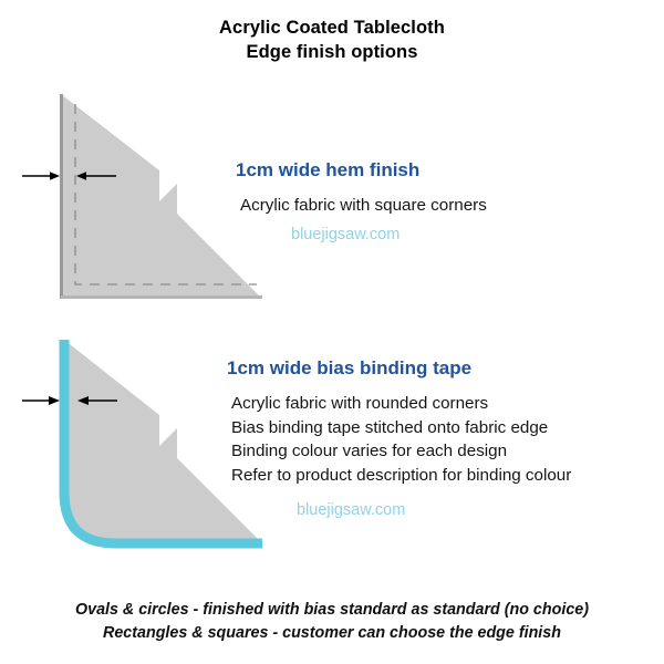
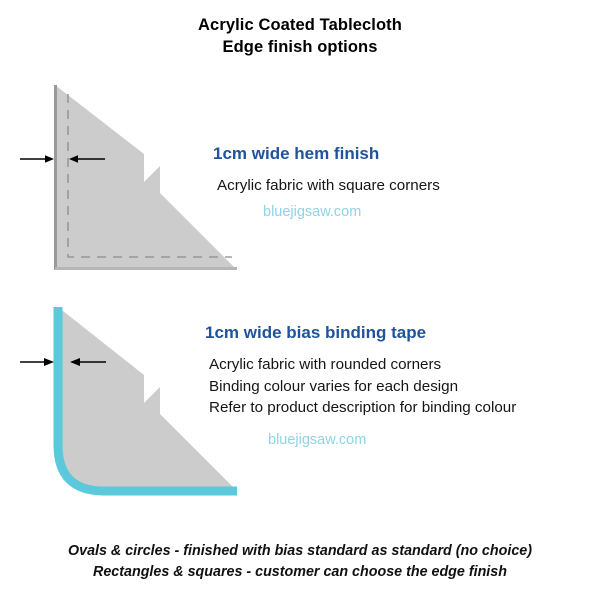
  Acrylic Coated Tablecloth
  Edge finish options
  1cm wide hem finish
  Acrylic fabric with square corners
  bluejigsaw.com
  1cm wide bias binding tape
  Acrylic fabric with rounded corners
- Bias binding tape stitched onto fabric edge
  Binding colour varies for each design
  Refer to product description for binding colour
  bluejigsaw.com
  Ovals & circles - finished with bias standard as standard (no choice)
  Rectangles & squares - customer can choose the edge finish
